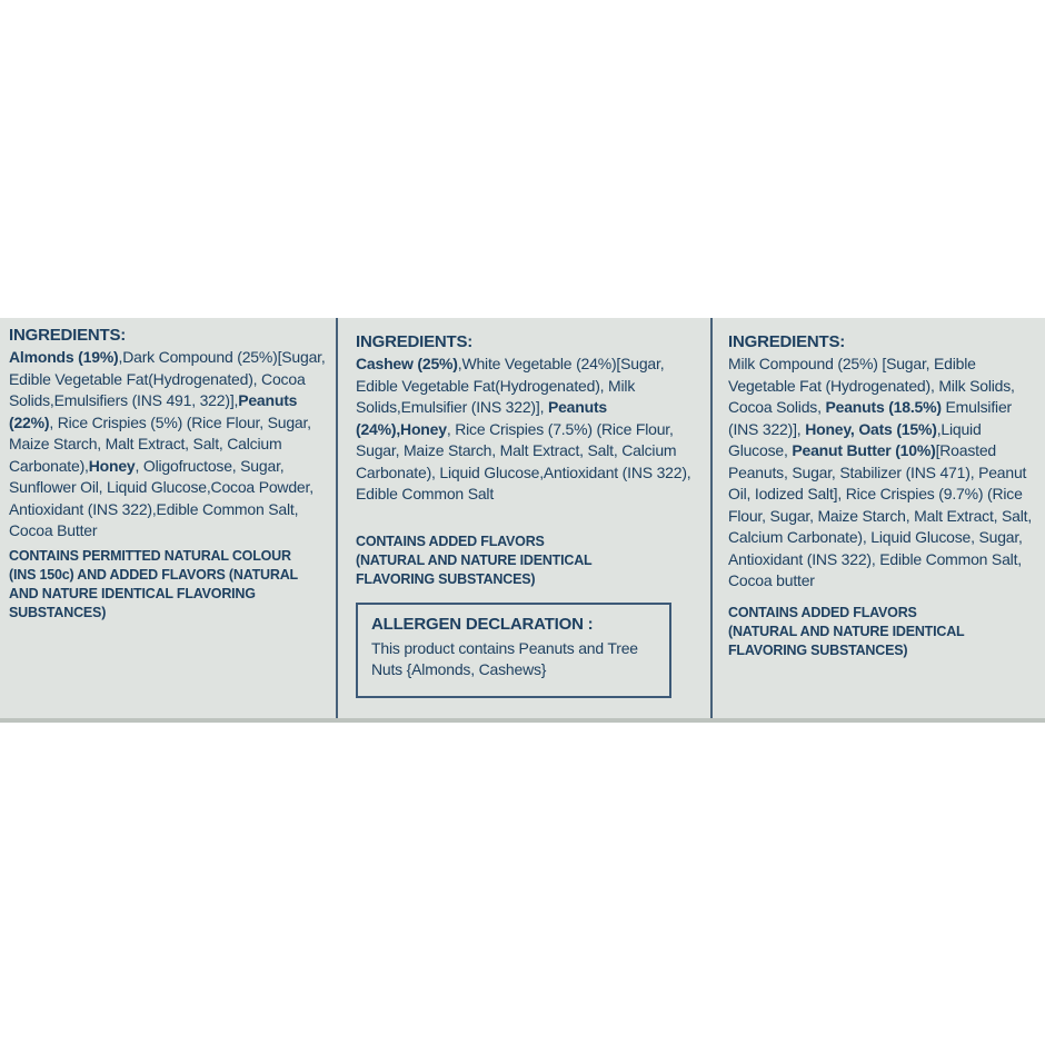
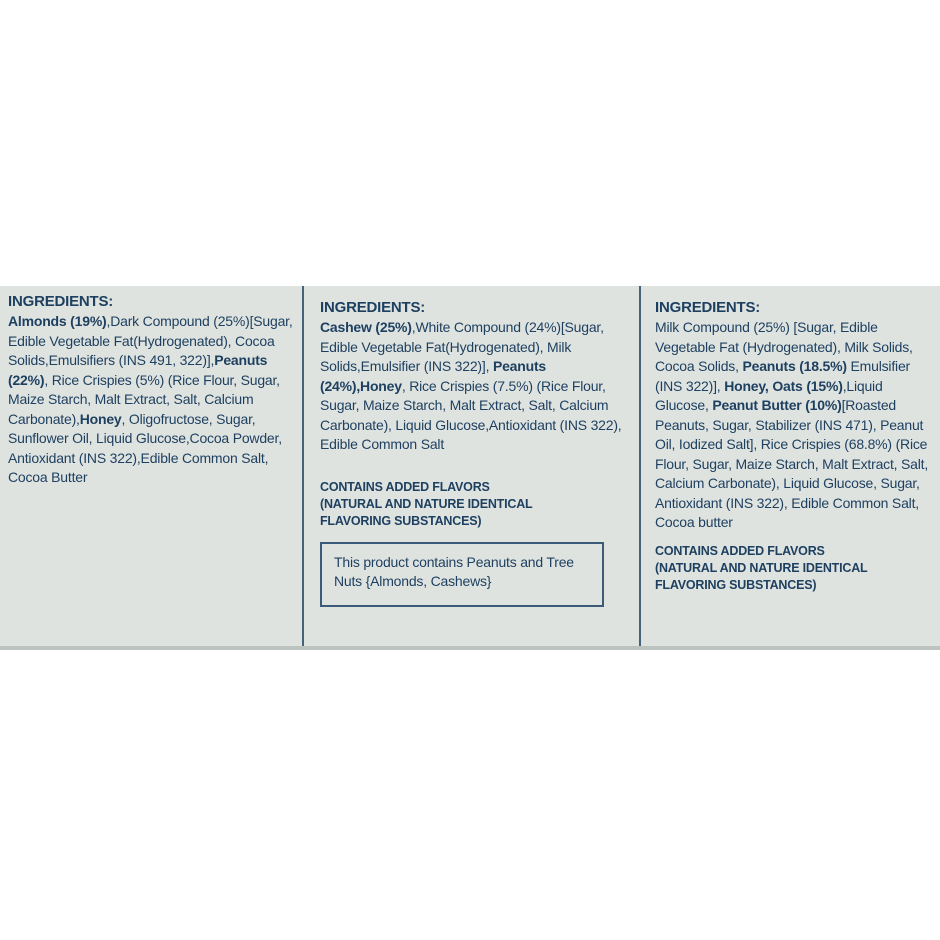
  INGREDIENTS:
  Almonds (19%),Dark Compound (25%)[Sugar, Edible Vegetable Fat(Hydrogenated), Cocoa Solids,Emulsifiers (INS 491, 322)],Peanuts (22%), Rice Crispies (5%) (Rice Flour, Sugar, Maize Starch, Malt Extract, Salt, Calcium Carbonate),Honey, Oligofructose, Sugar, Sunflower Oil, Liquid Glucose,Cocoa Powder, Antioxidant (INS 322),Edible Common Salt, Cocoa Butter
- CONTAINS PERMITTED NATURAL COLOUR
- (INS 150c) AND ADDED FLAVORS (NATURAL
- AND NATURE IDENTICAL FLAVORING
- SUBSTANCES)
  INGREDIENTS:
- Cashew (25%),White Vegetable (24%)[Sugar, Edible Vegetable Fat(Hydrogenated), Milk Solids,Emulsifier (INS 322)], Peanuts (24%),Honey, Rice Crispies (7.5%) (Rice Flour, Sugar, Maize Starch, Malt Extract, Salt, Calcium Carbonate), Liquid Glucose,Antioxidant (INS 322), Edible Common Salt
+ Cashew (25%),White Compound (24%)[Sugar, Edible Vegetable Fat(Hydrogenated), Milk Solids,Emulsifier (INS 322)], Peanuts (24%),Honey, Rice Crispies (7.5%) (Rice Flour, Sugar, Maize Starch, Malt Extract, Salt, Calcium Carbonate), Liquid Glucose,Antioxidant (INS 322), Edible Common Salt
  CONTAINS ADDED FLAVORS
  (NATURAL AND NATURE IDENTICAL
  FLAVORING SUBSTANCES)
- ALLERGEN DECLARATION :
  This product contains Peanuts and Tree Nuts {Almonds, Cashews}
  INGREDIENTS:
- Milk Compound (25%) [Sugar, Edible Vegetable Fat (Hydrogenated), Milk Solids, Cocoa Solids, Peanuts (18.5%) Emulsifier (INS 322)], Honey, Oats (15%),Liquid Glucose, Peanut Butter (10%)[Roasted Peanuts, Sugar, Stabilizer (INS 471), Peanut Oil, Iodized Salt], Rice Crispies (9.7%) (Rice Flour, Sugar, Maize Starch, Malt Extract, Salt, Calcium Carbonate), Liquid Glucose, Sugar, Antioxidant (INS 322), Edible Common Salt, Cocoa butter
+ Milk Compound (25%) [Sugar, Edible Vegetable Fat (Hydrogenated), Milk Solids, Cocoa Solids, Peanuts (18.5%) Emulsifier (INS 322)], Honey, Oats (15%),Liquid Glucose, Peanut Butter (10%)[Roasted Peanuts, Sugar, Stabilizer (INS 471), Peanut Oil, Iodized Salt], Rice Crispies (68.8%) (Rice Flour, Sugar, Maize Starch, Malt Extract, Salt, Calcium Carbonate), Liquid Glucose, Sugar, Antioxidant (INS 322), Edible Common Salt, Cocoa butter
  CONTAINS ADDED FLAVORS
  (NATURAL AND NATURE IDENTICAL
  FLAVORING SUBSTANCES)
